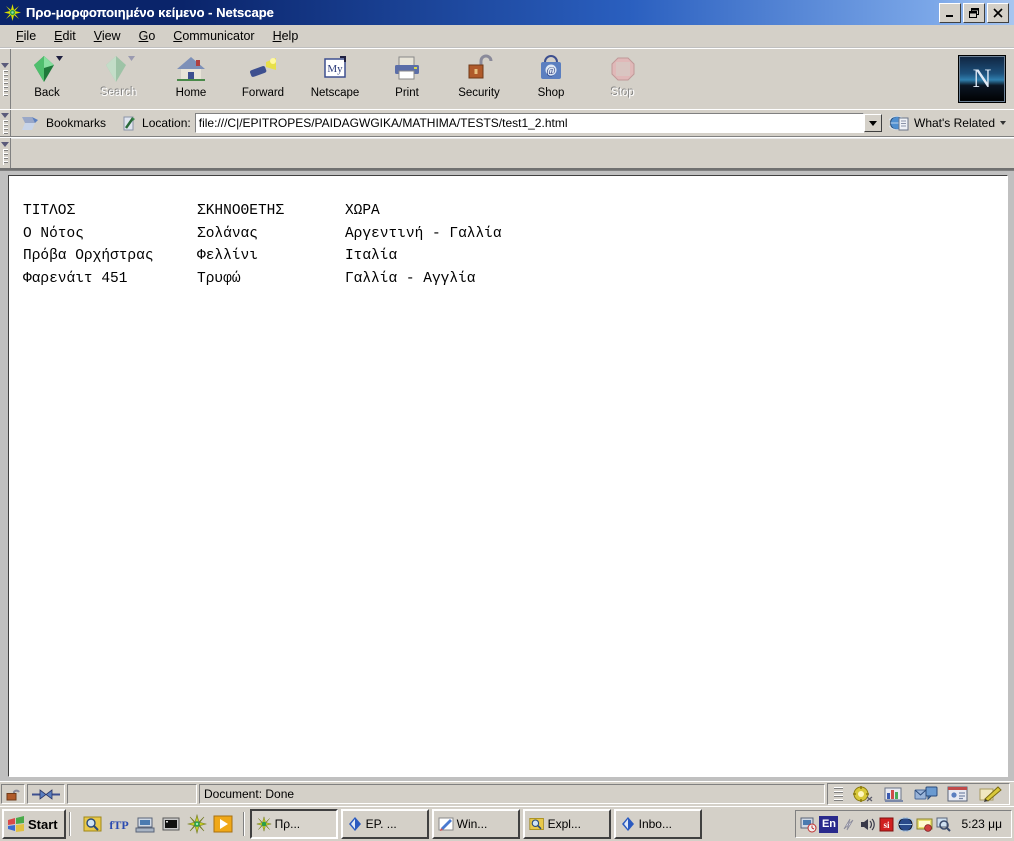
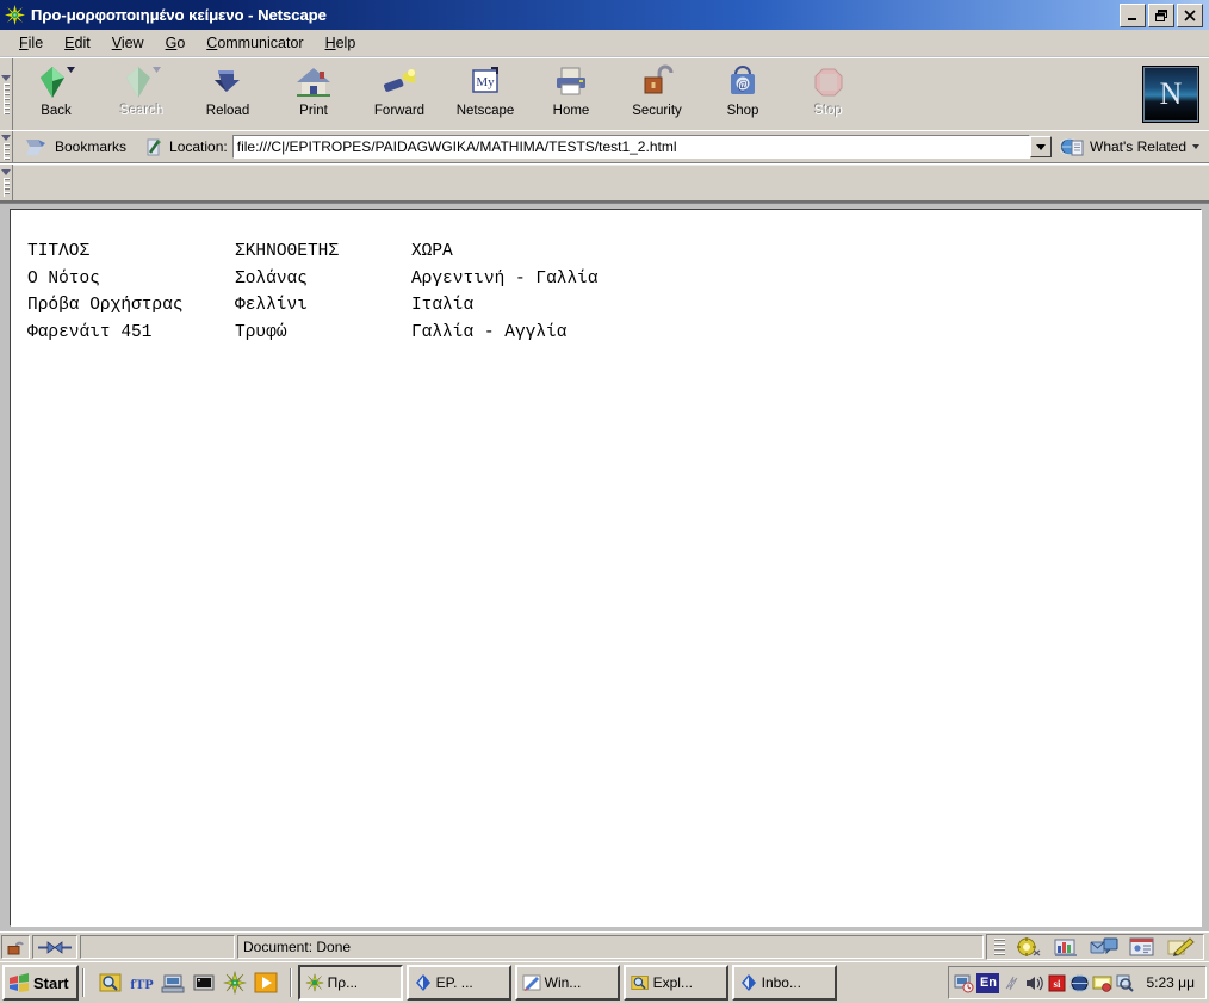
  Προ-μορφοποιημένο κείμενο - Netscape
  File
  Edit
  View
  Go
  Communicator
  Help
  Back
  Search
+ Reload
- Home
+ Print
  Forward
  My
  Netscape
- Print
+ Home
  Security
  @
  Shop
  Stop
  N
  Bookmarks
  Location:
  file:///C|/EPITROPES/PAIDAGWGIKA/MATHIMA/TESTS/test1_2.html
  What's Related
  ΤΙΤΛΟΣ ΣΚΗΝΟΘΕΤΗΣ ΧΩΡΑ
  Ο Νότος Σολάνας Αργεντινή - Γαλλία
  Πρόβα Ορχήστρας Φελλίνι Ιταλία
  Φαρενάιτ 451 Τρυφώ Γαλλία - Αγγλία
  Document: Done
  Start
  fTP
  Πρ...
  EP. ...
  Win...
  Expl...
  Inbo...
  En
  si
  5:23 μμ
